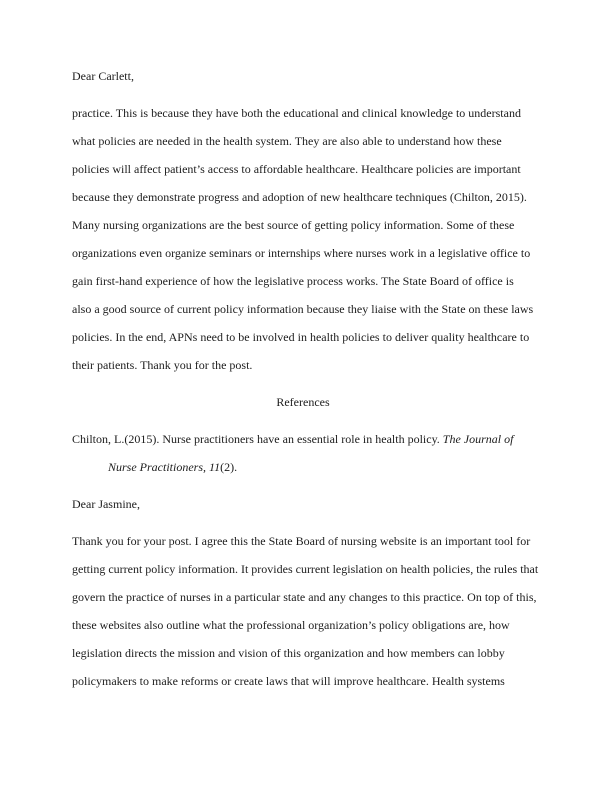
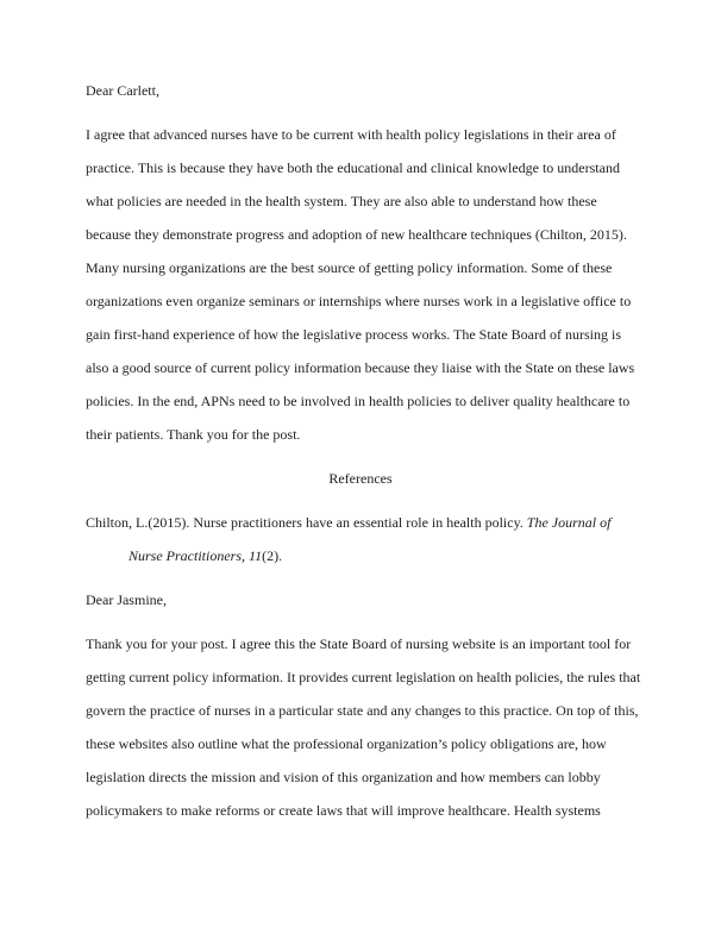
  Dear Carlett,
+ I agree that advanced nurses have to be current with health policy legislations in their area of
  practice. This is because they have both the educational and clinical knowledge to understand
  what policies are needed in the health system. They are also able to understand how these
- policies will affect patient’s access to affordable healthcare. Healthcare policies are important
  because they demonstrate progress and adoption of new healthcare techniques (Chilton, 2015).
  Many nursing organizations are the best source of getting policy information. Some of these
  organizations even organize seminars or internships where nurses work in a legislative office to
- gain first-hand experience of how the legislative process works. The State Board of office is
+ gain first-hand experience of how the legislative process works. The State Board of nursing is
  also a good source of current policy information because they liaise with the State on these laws
  policies. In the end, APNs need to be involved in health policies to deliver quality healthcare to
  their patients. Thank you for the post.
  References
  Chilton, L.(2015). Nurse practitioners have an essential role in health policy. The Journal of
  Nurse Practitioners, 11(2).
  Dear Jasmine,
  Thank you for your post. I agree this the State Board of nursing website is an important tool for
  getting current policy information. It provides current legislation on health policies, the rules that
  govern the practice of nurses in a particular state and any changes to this practice. On top of this,
  these websites also outline what the professional organization’s policy obligations are, how
  legislation directs the mission and vision of this organization and how members can lobby
  policymakers to make reforms or create laws that will improve healthcare. Health systems
